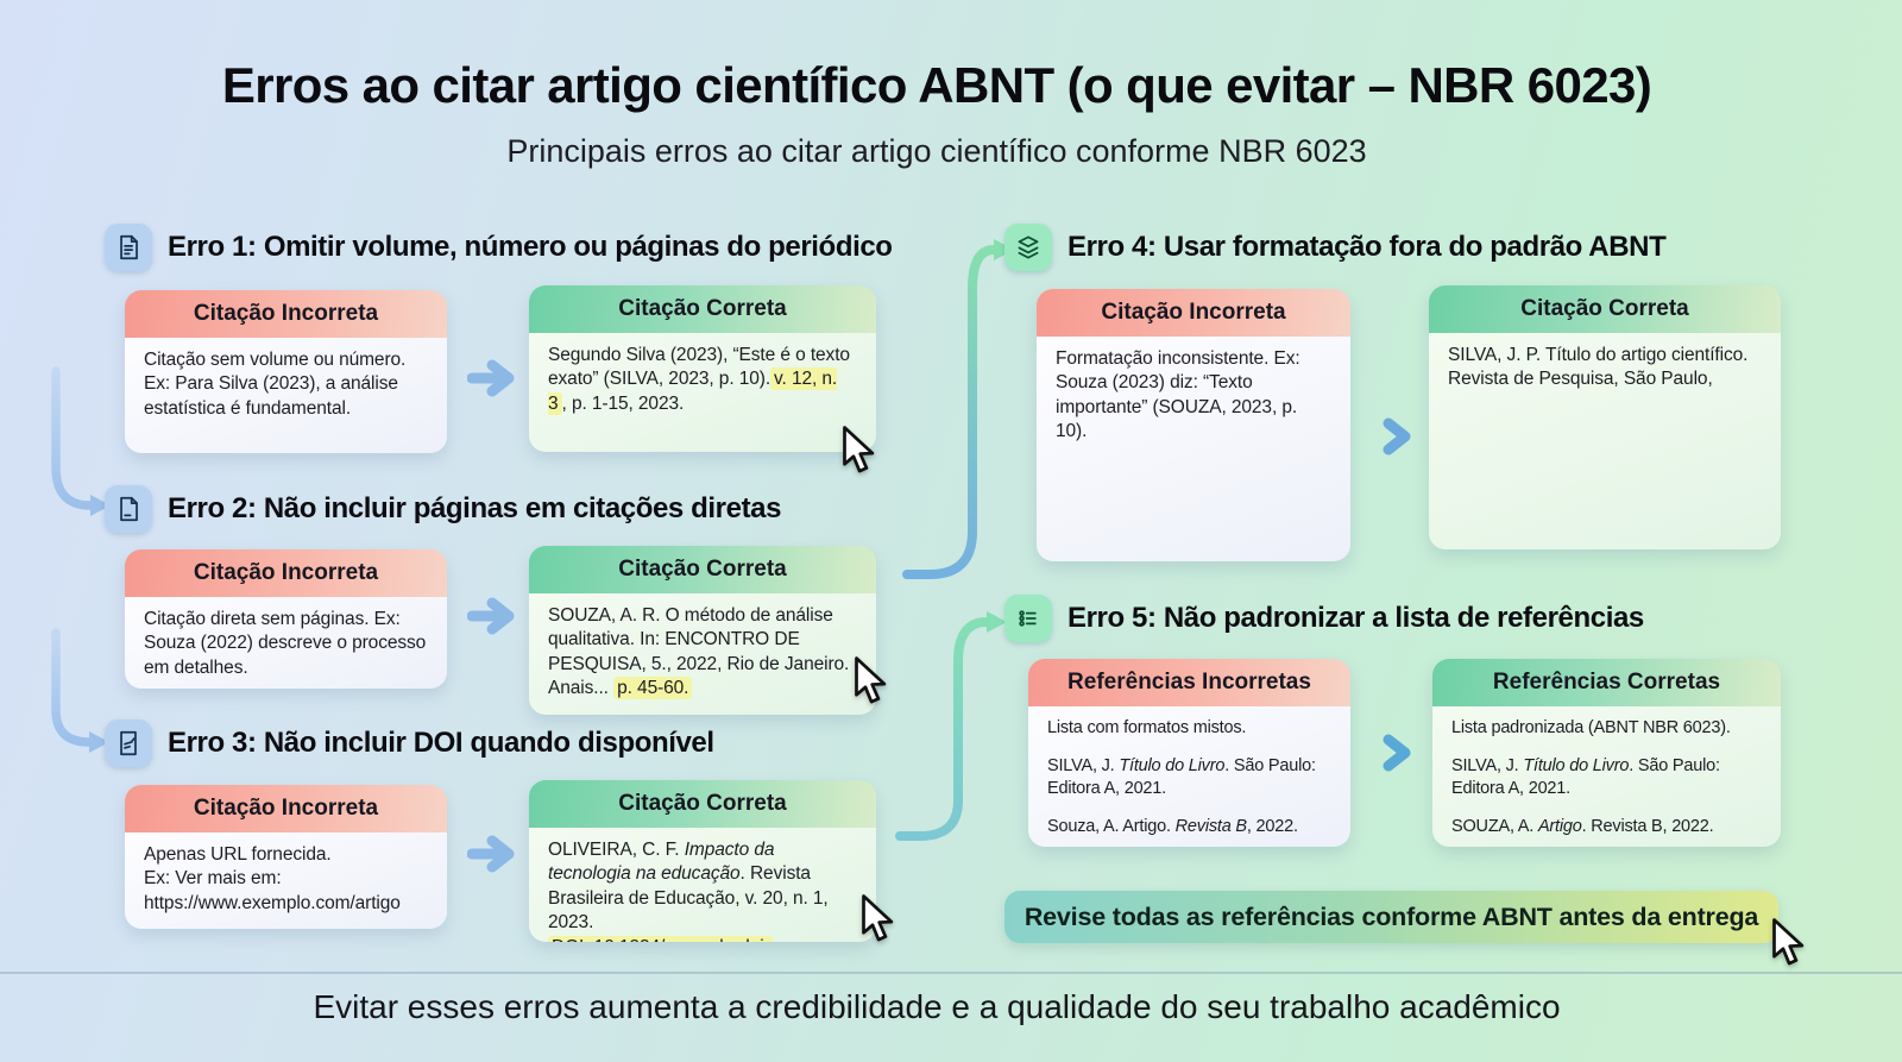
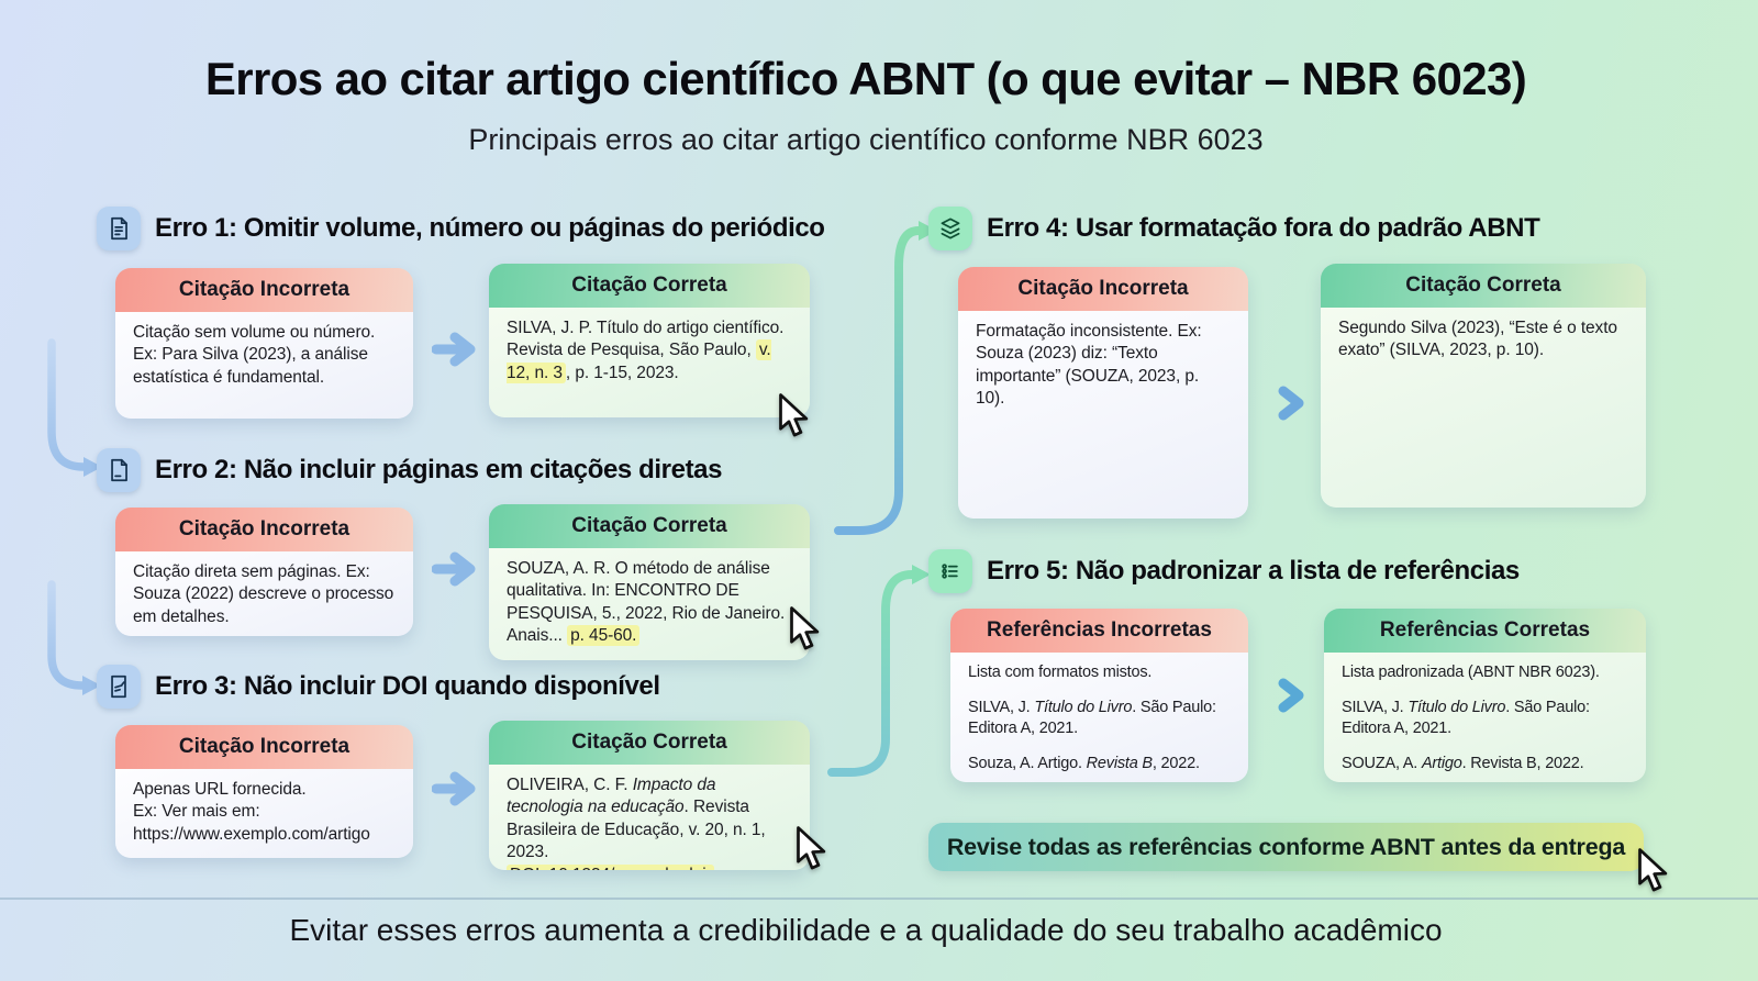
  Erros ao citar artigo científico ABNT (o que evitar – NBR 6023)
  Principais erros ao citar artigo científico conforme NBR 6023
  Erro 1: Omitir volume, número ou páginas do periódico
  Citação Incorreta
  Citação sem volume ou número. Ex: Para Silva (2023), a análise estatística é fundamental.
  Citação Correta
- Segundo Silva (2023), “Este é o texto exato” (SILVA, 2023, p. 10). v. 12, n. 3 , p. 1-15, 2023.
+ SILVA, J. P. Título do artigo científico. Revista de Pesquisa, São Paulo, v. 12, n. 3 , p. 1-15, 2023.
  Erro 2: Não incluir páginas em citações diretas
  Citação Incorreta
  Citação direta sem páginas. Ex: Souza (2022) descreve o processo em detalhes.
  Citação Correta
  SOUZA, A. R. O método de análise qualitativa. In: ENCONTRO DE PESQUISA, 5., 2022, Rio de Janeiro. Anais... p. 45-60.
  Erro 3: Não incluir DOI quando disponível
  Citação Incorreta
  Apenas URL fornecida.
  Ex: Ver mais em:
  https://www.exemplo.com/artigo
  Citação Correta
  OLIVEIRA, C. F. Impacto da tecnologia na educação. Revista Brasileira de Educação, v. 20, n. 1, 2023.
  Erro 4: Usar formatação fora do padrão ABNT
  Citação Incorreta
  Formatação inconsistente. Ex: Souza (2023) diz: “Texto importante” (SOUZA, 2023, p. 10).
  Citação Correta
- SILVA, J. P. Título do artigo científico. Revista de Pesquisa, São Paulo,
+ Segundo Silva (2023), “Este é o texto exato” (SILVA, 2023, p. 10).
  Erro 5: Não padronizar a lista de referências
  Referências Incorretas
  Lista com formatos mistos.
  SILVA, J. Título do Livro. São Paulo: Editora A, 2021.
  Souza, A. Artigo. Revista B, 2022.
  Referências Corretas
  Lista padronizada (ABNT NBR 6023).
  SILVA, J. Título do Livro. São Paulo: Editora A, 2021.
  SOUZA, A. Artigo. Revista B, 2022.
  Revise todas as referências conforme ABNT antes da entrega
  Evitar esses erros aumenta a credibilidade e a qualidade do seu trabalho acadêmico
